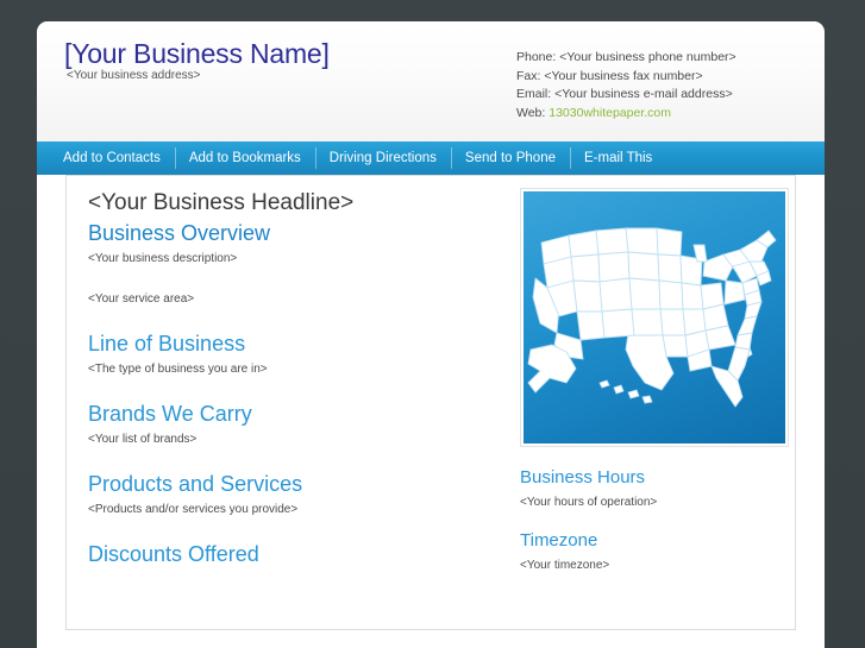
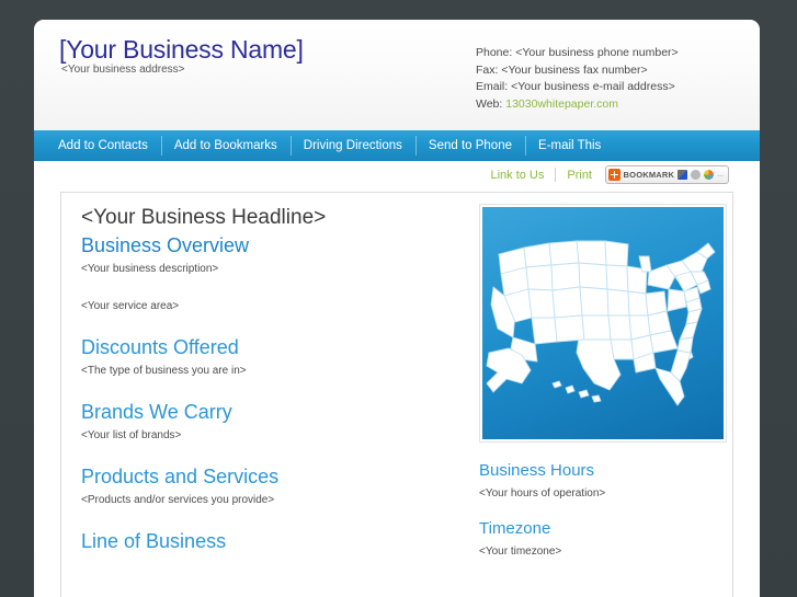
  [Your Business Name]
  <Your business address>
  Phone: <Your business phone number>
  Fax: <Your business fax number>
  Email: <Your business e-mail address>
  Web: 13030whitepaper.com
  Add to Contacts
  Add to Bookmarks
  Driving Directions
  Send to Phone
  E-mail This
+ Link to Us
+ Print
+ BOOKMARK
  <Your Business Headline>
  Business Overview
  <Your business description>
  <Your service area>
- Line of Business
+ Discounts Offered
  <The type of business you are in>
  Brands We Carry
  <Your list of brands>
  Products and Services
  <Products and/or services you provide>
- Discounts Offered
+ Line of Business
  Business Hours
  <Your hours of operation>
  Timezone
  <Your timezone>
